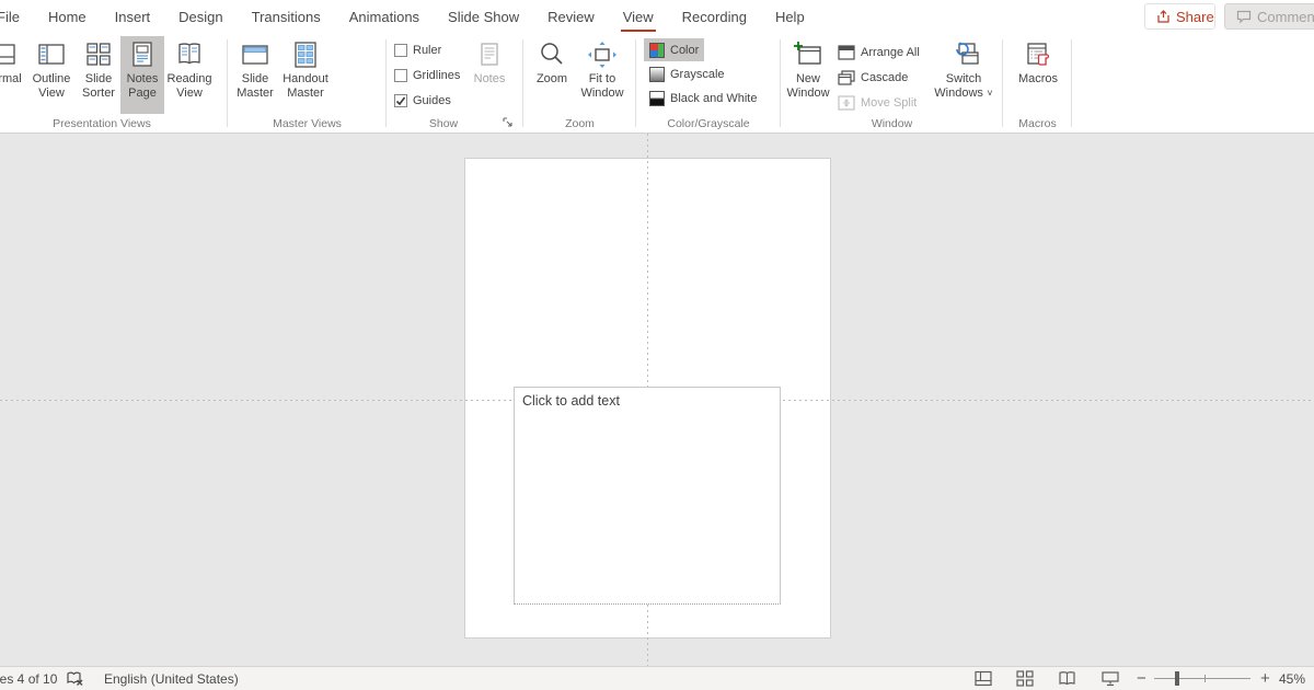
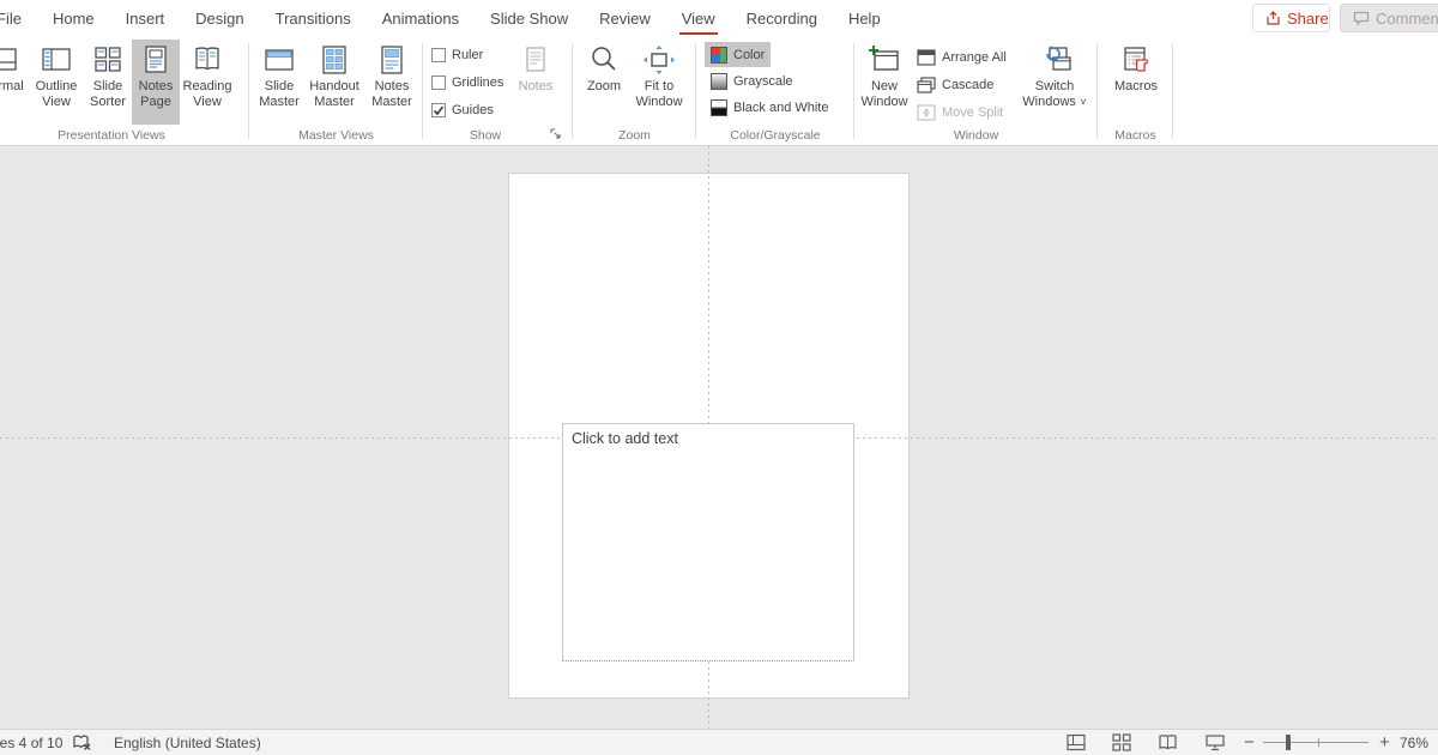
  File
  Home
  Insert
  Design
  Transitions
  Animations
  Slide Show
  Review
  View
  Recording
  Help
  Share
  Commen
  Outline View
  Slide Sorter
  Notes Page
  Reading View
  Presentation Views
  Slide Master
  Handout Master
+ Notes Master
  Master Views
  Ruler
  Gridlines
  Guides
  Notes
  Show
  Zoom
  Fit to Window
  Zoom
  Color
  Grayscale
  Black and White
  Color/Grayscale
  New Window
  Arrange All
  Cascade
  Move Split
  Switch Windows ˅
  Window
  Macros
  Macros
  Click to add text
  es 4 of 10
  English (United States)
  −
  +
- 45%
+ 76%
